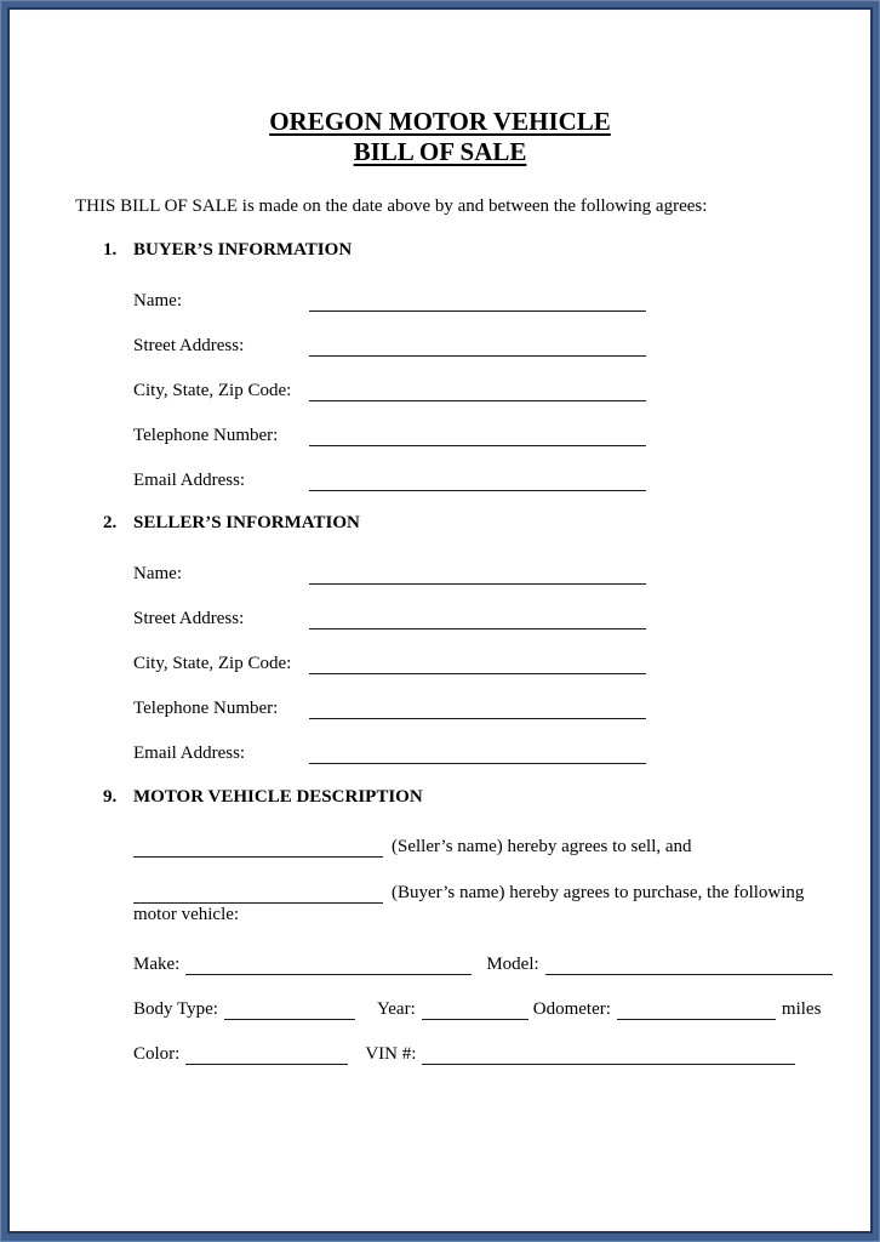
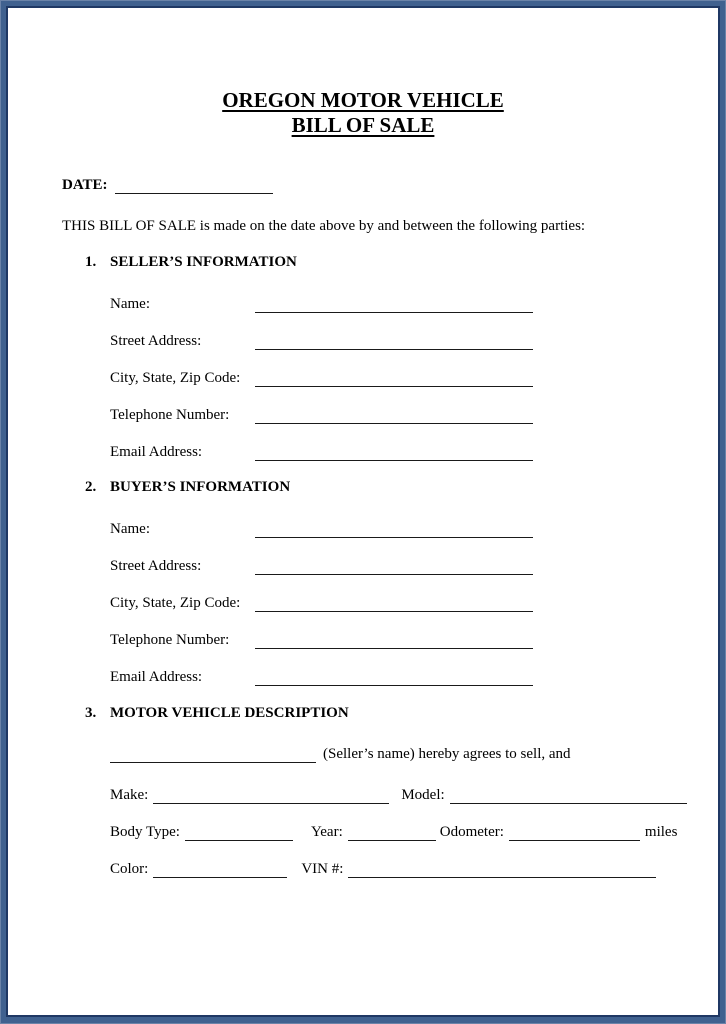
  OREGON MOTOR VEHICLE
  BILL OF SALE
+ DATE:
- THIS BILL OF SALE is made on the date above by and between the following agrees:
+ THIS BILL OF SALE is made on the date above by and between the following parties:
  1.
- BUYER’S INFORMATION
+ SELLER’S INFORMATION
  Name:
  Street Address:
  City, State, Zip Code:
  Telephone Number:
  Email Address:
  2.
- SELLER’S INFORMATION
+ BUYER’S INFORMATION
  Name:
  Street Address:
  City, State, Zip Code:
  Telephone Number:
  Email Address:
- 9.
+ 3.
  MOTOR VEHICLE DESCRIPTION
  (Seller’s name) hereby agrees to sell, and
- (Buyer’s name) hereby agrees to purchase, the following
- motor vehicle:
  Make:
  Model:
  Body Type:
  Year:
  Odometer:
  miles
  Color:
  VIN #:
